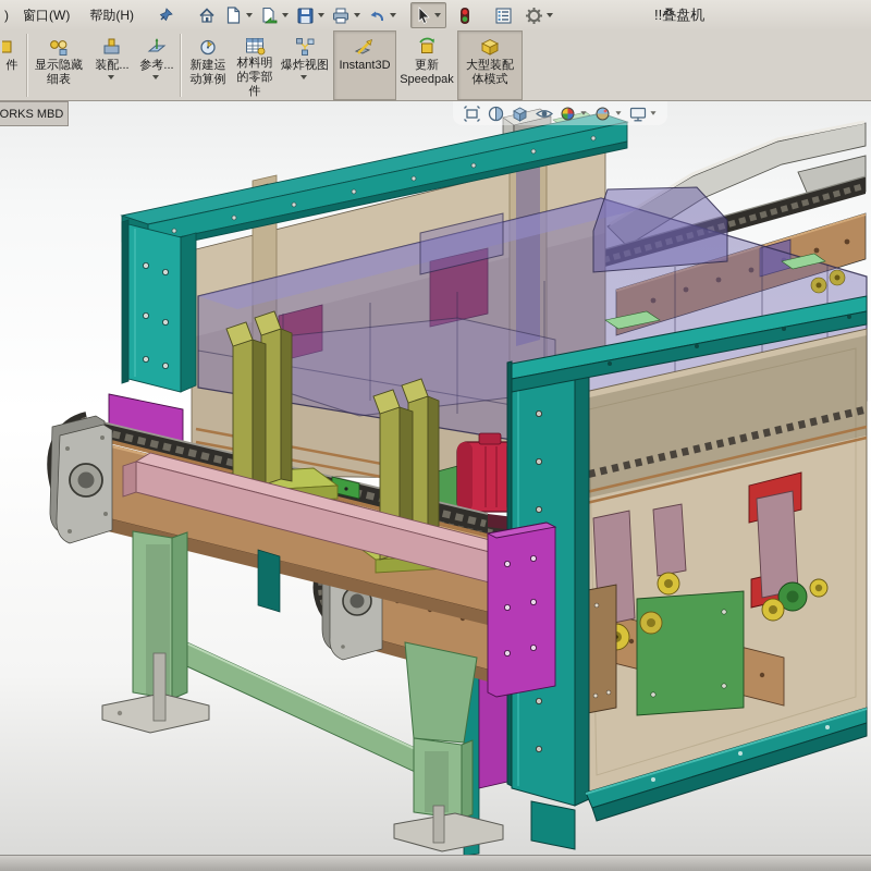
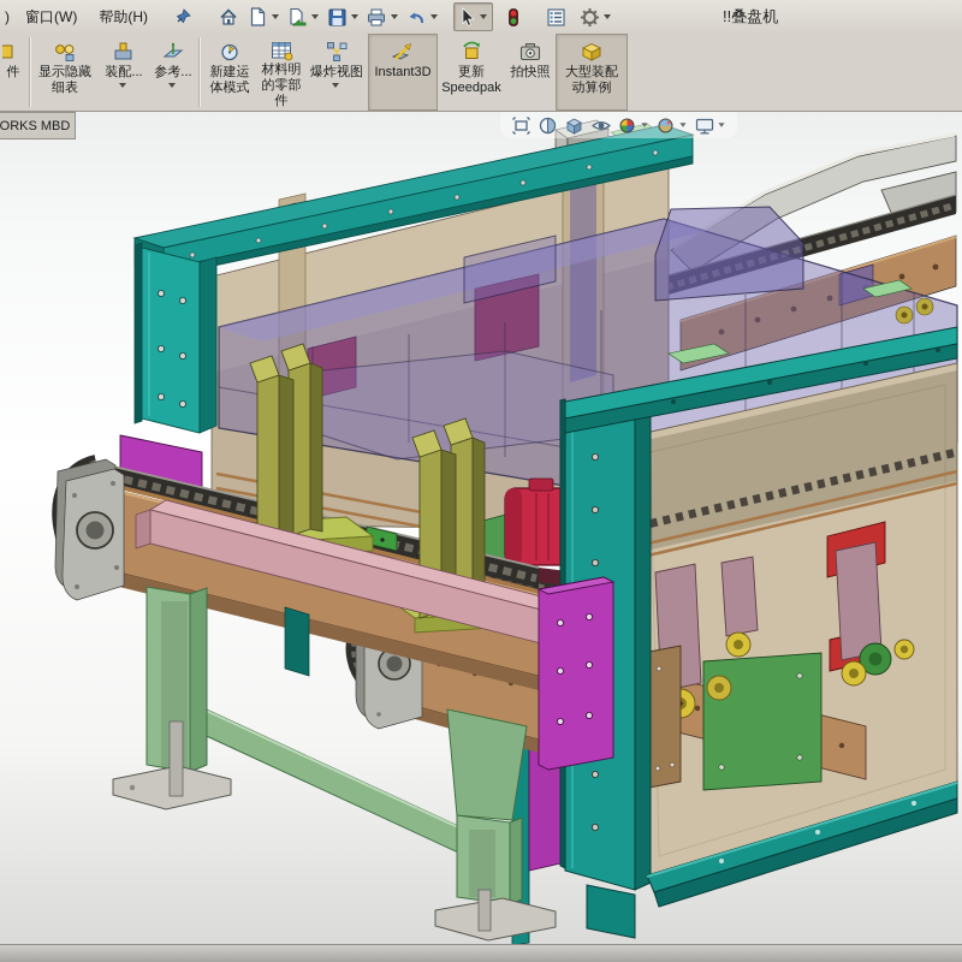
  )
  窗口(W)
  帮助(H)
  !!叠盘机
  件
  显示隐藏
  细表
  装配...
  参考...
  新建运
- 动算例
+ 体模式
  材料明
  的零部件
  爆炸视图
  Instant3D
  更新
  Speedpak
+ 拍快照
  大型装配
- 体模式
+ 动算例
  ORKS MBD
